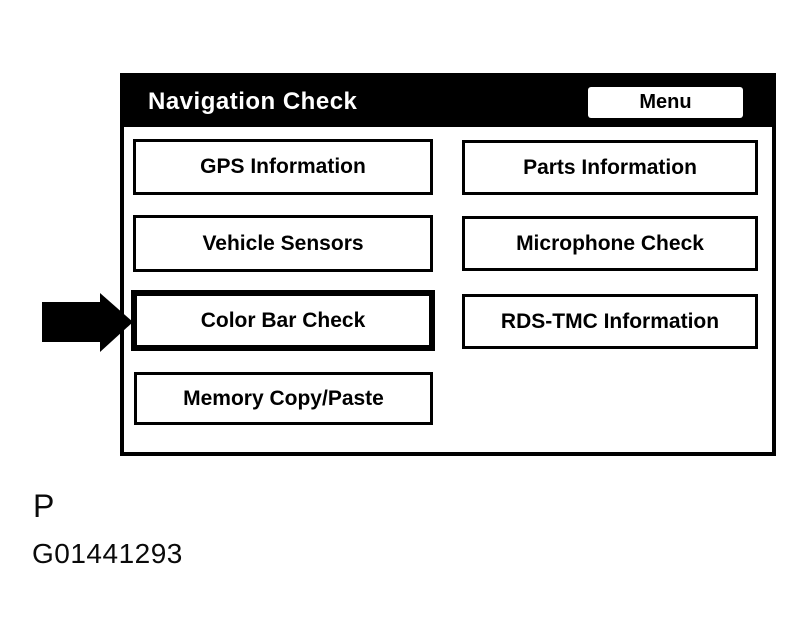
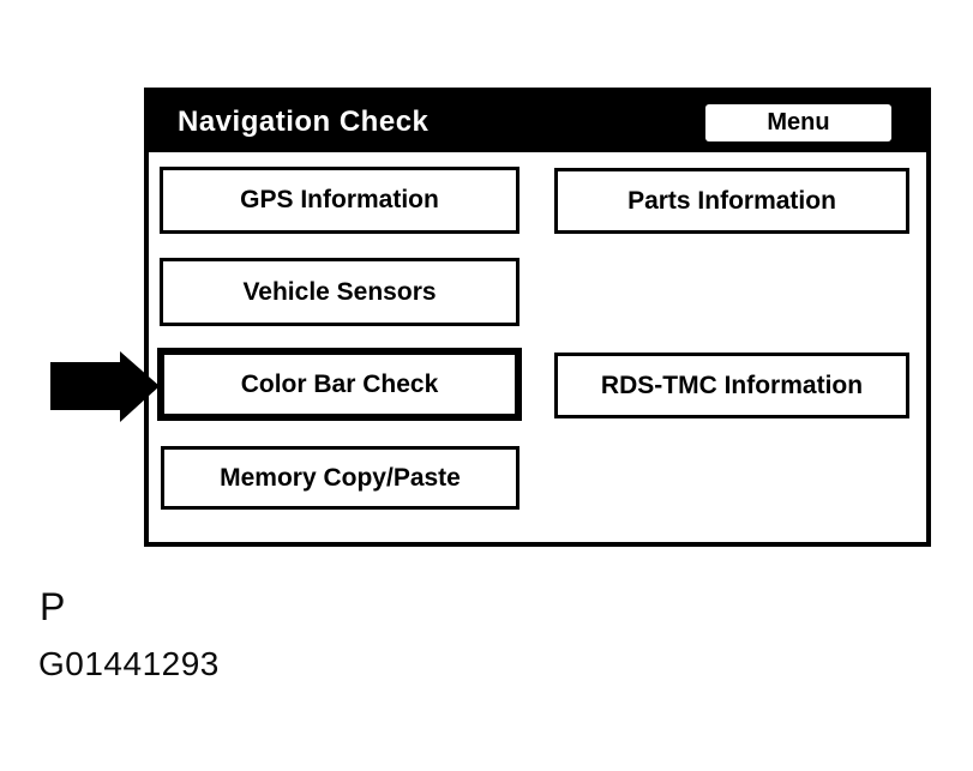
  Navigation Check
  Menu
  GPS Information
  Parts Information
  Vehicle Sensors
- Microphone Check
  Color Bar Check
  RDS-TMC Information
  Memory Copy/Paste
  P
  G01441293
